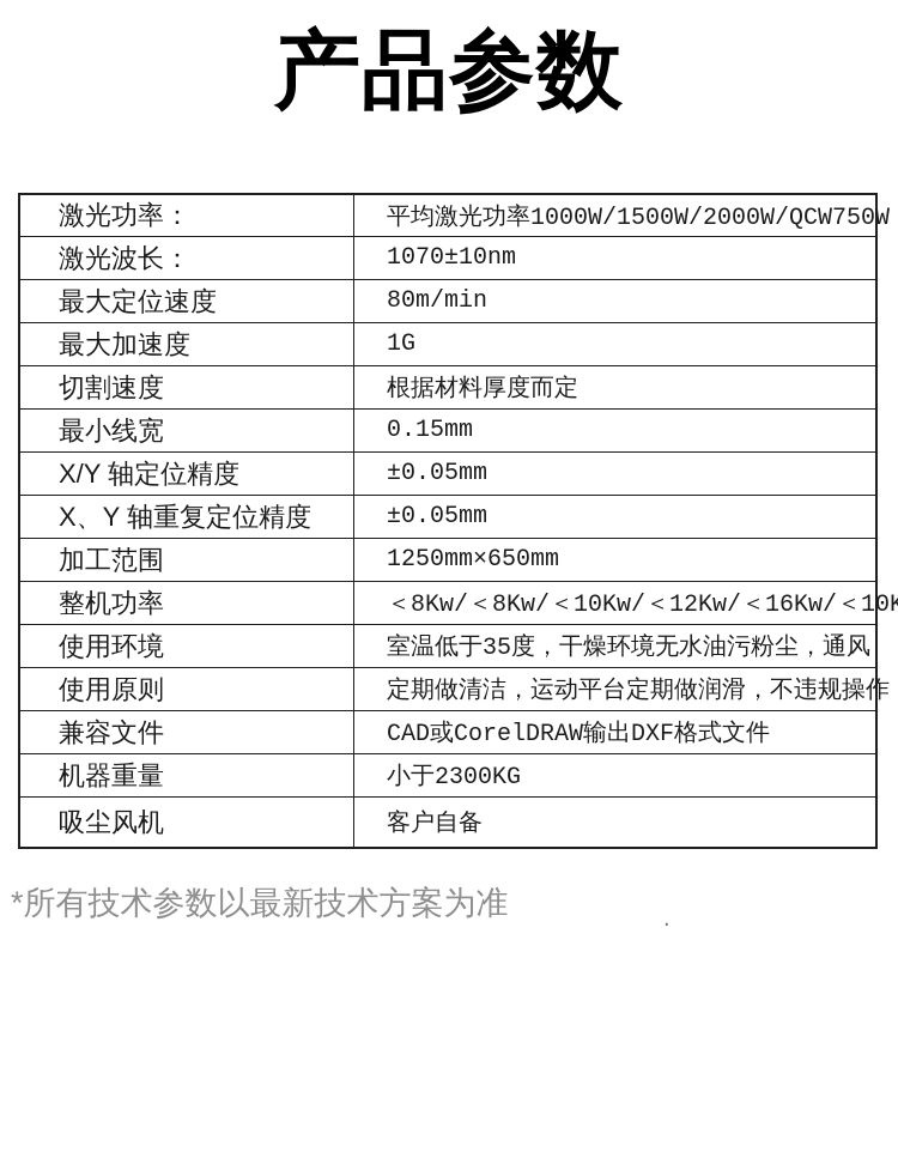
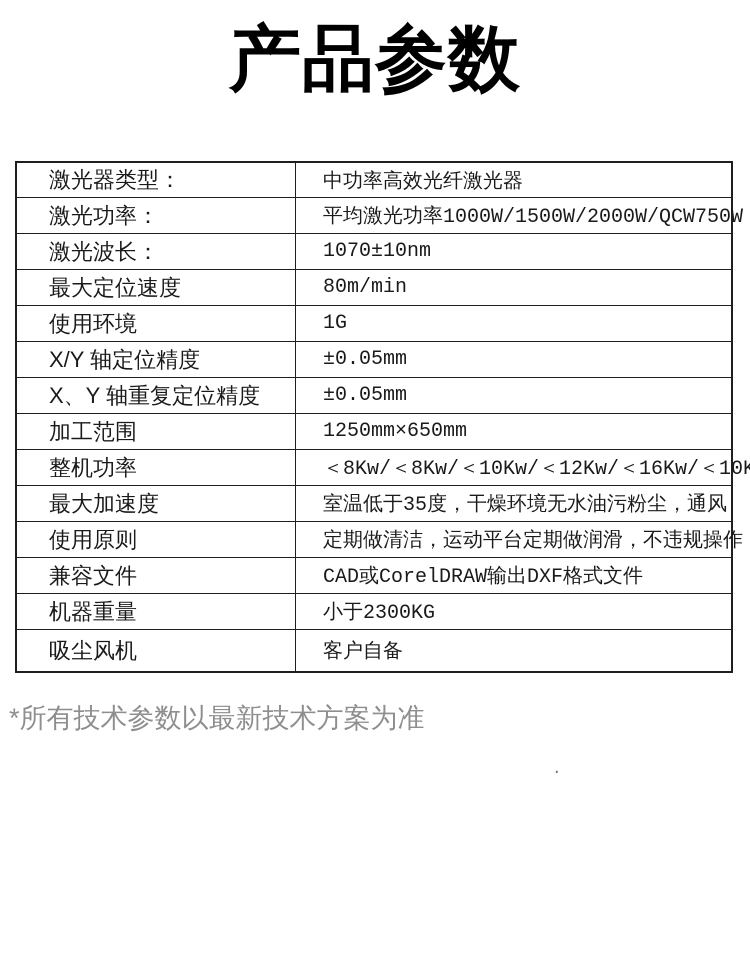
  产品参数
+ 激光器类型：	中功率高效光纤激光器
  激光功率：	平均激光功率1000W/1500W/2000W/QCW750W
  激光波长：	1070±10nm
  最大定位速度	80m/min
- 最大加速度	1G
+ 使用环境	1G
- 切割速度	根据材料厚度而定
- 最小线宽	0.15mm
  X/Y 轴定位精度	±0.05mm
  X、Y 轴重复定位精度	±0.05mm
  加工范围	1250mm×650mm
  整机功率	＜8Kw/＜8Kw/＜10Kw/＜12Kw/＜16Kw/＜10K
- 使用环境	室温低于35度，干燥环境无水油污粉尘，通风
+ 最大加速度	室温低于35度，干燥环境无水油污粉尘，通风
  使用原则	定期做清洁，运动平台定期做润滑，不违规操作
  兼容文件	CAD或CorelDRAW输出DXF格式文件
  机器重量	小于2300KG
  吸尘风机	客户自备
  *所有技术参数以最新技术方案为准
  .
